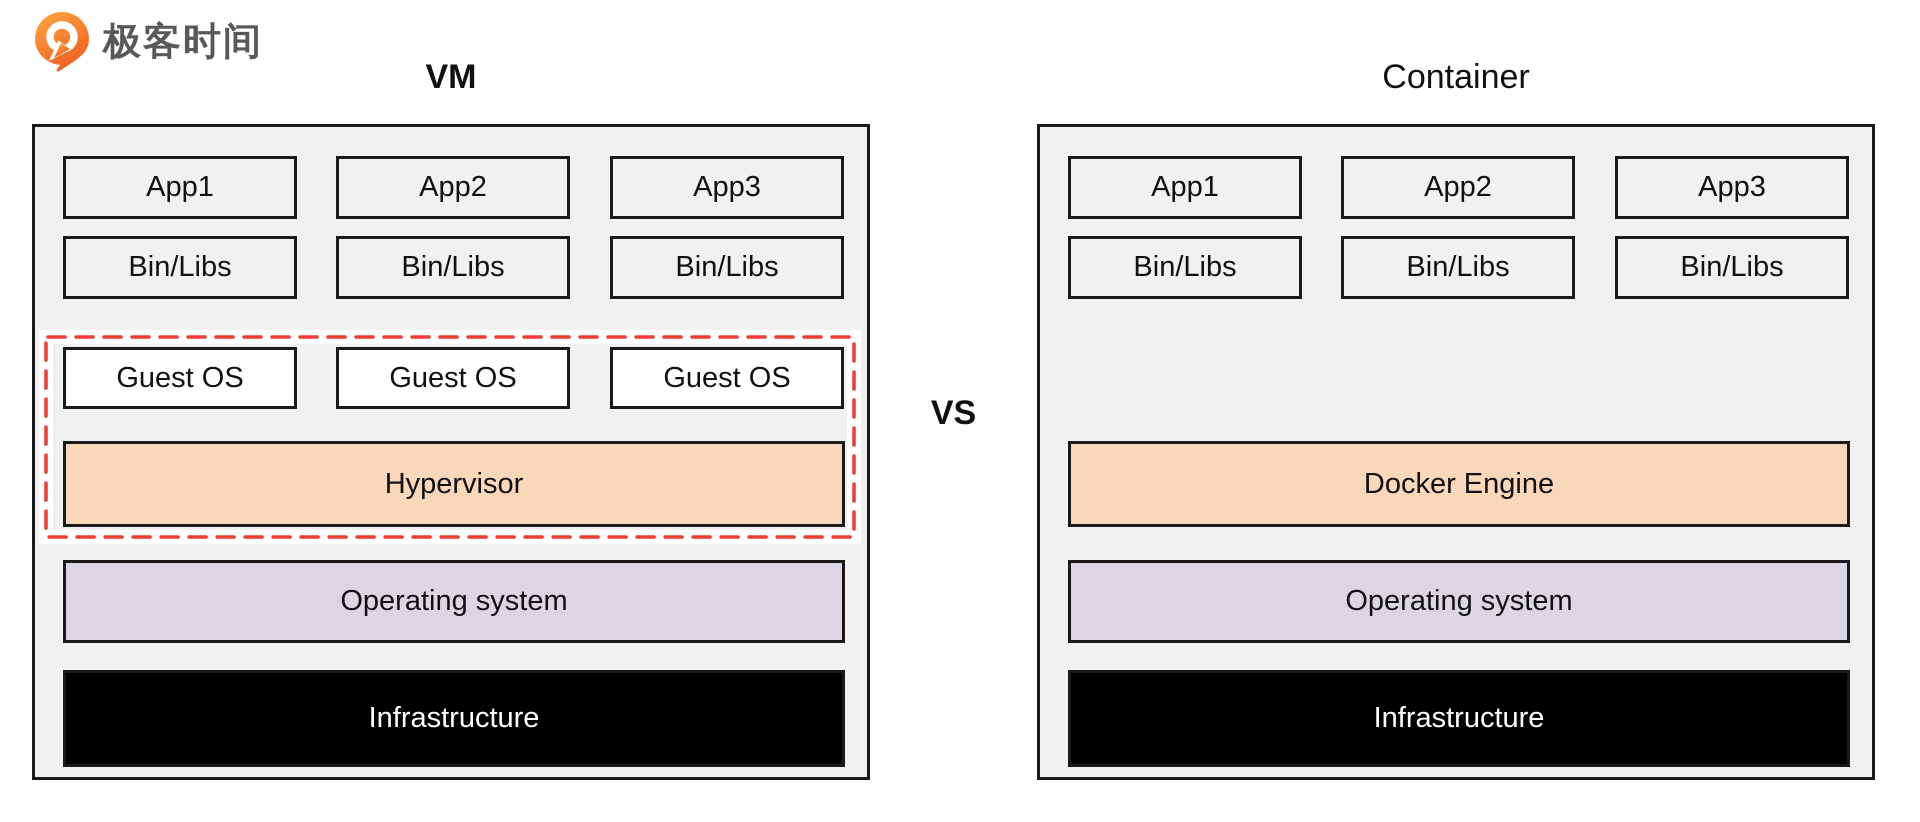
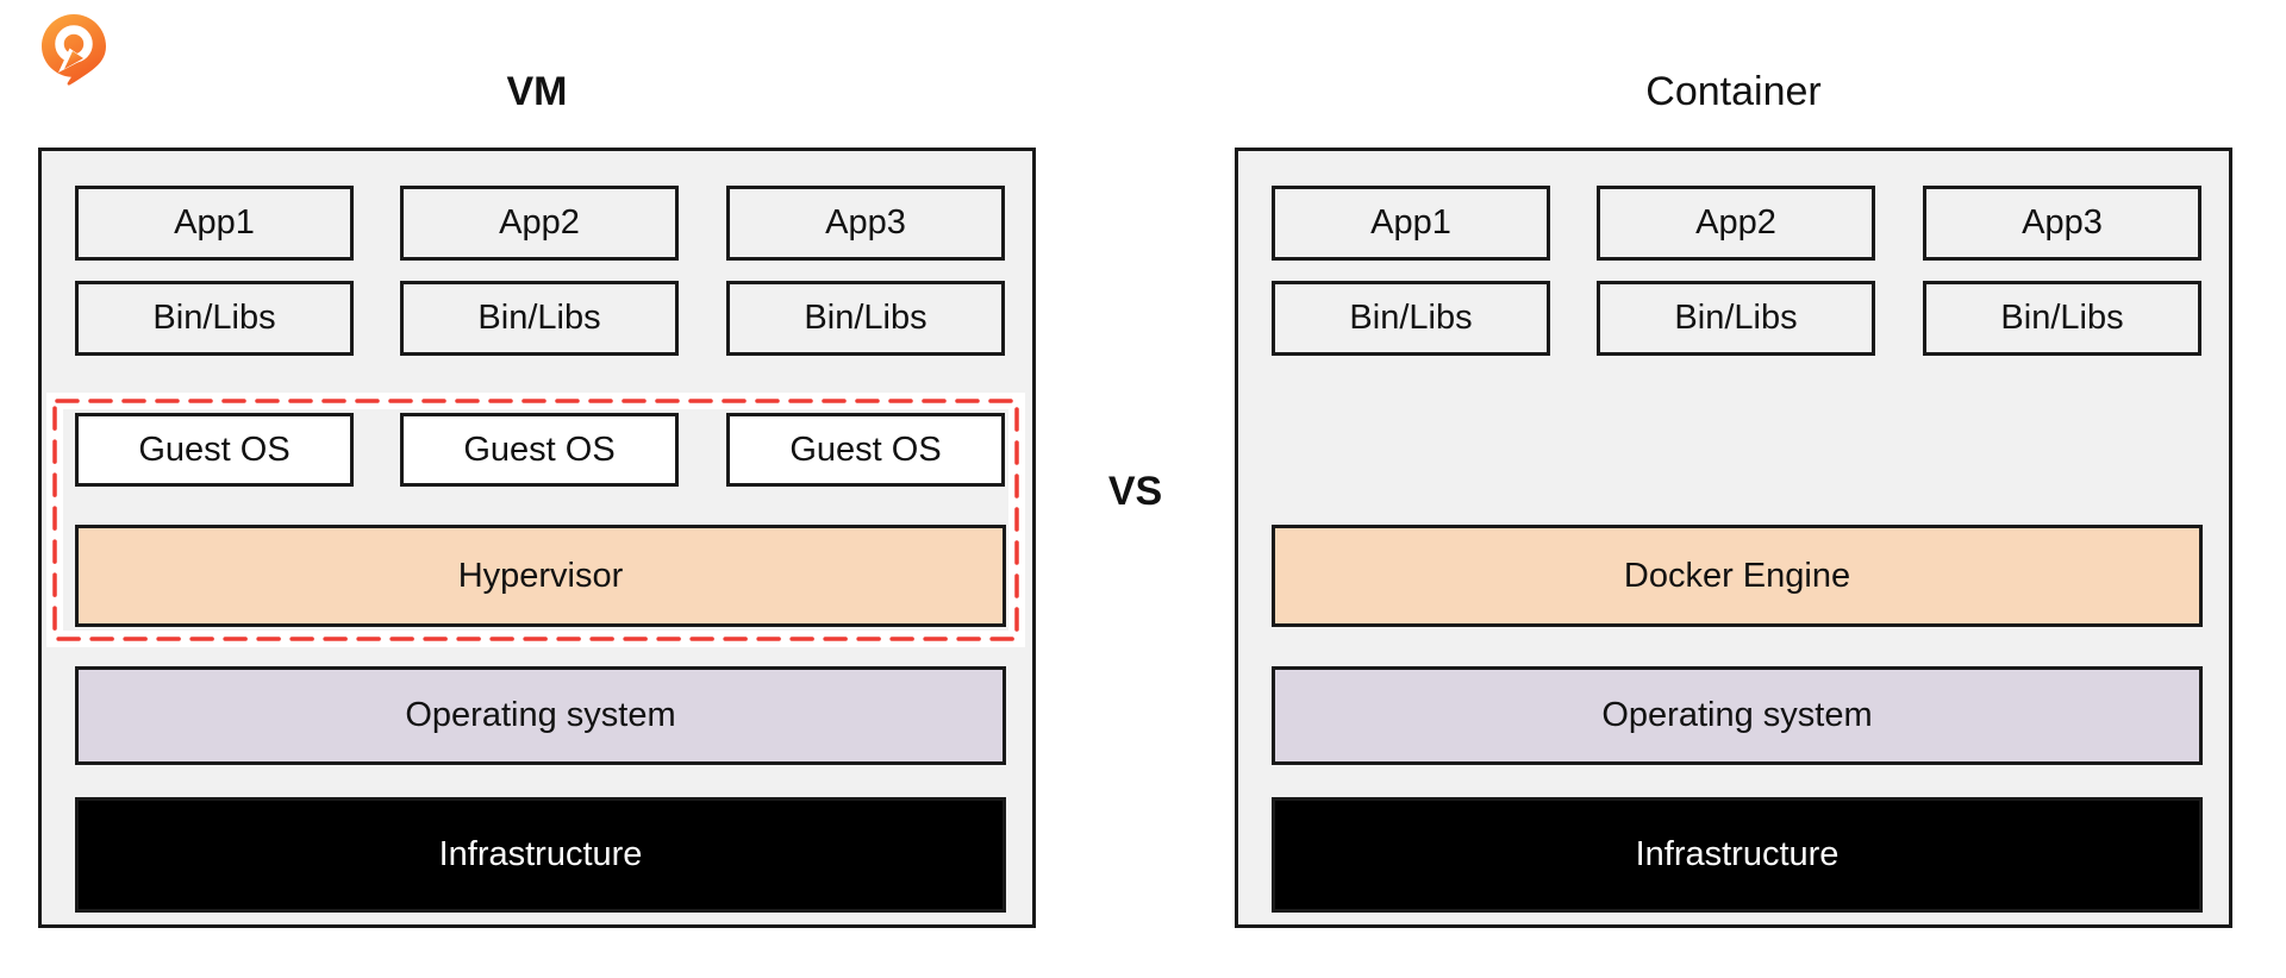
- 极客时间
  VM
  Container
  VS
  App1
  App2
  App3
  Bin/Libs
  Bin/Libs
  Bin/Libs
  Guest OS
  Guest OS
  Guest OS
  Hypervisor
  Operating system
  Infrastructure
  App1
  App2
  App3
  Bin/Libs
  Bin/Libs
  Bin/Libs
  Docker Engine
  Operating system
  Infrastructure
